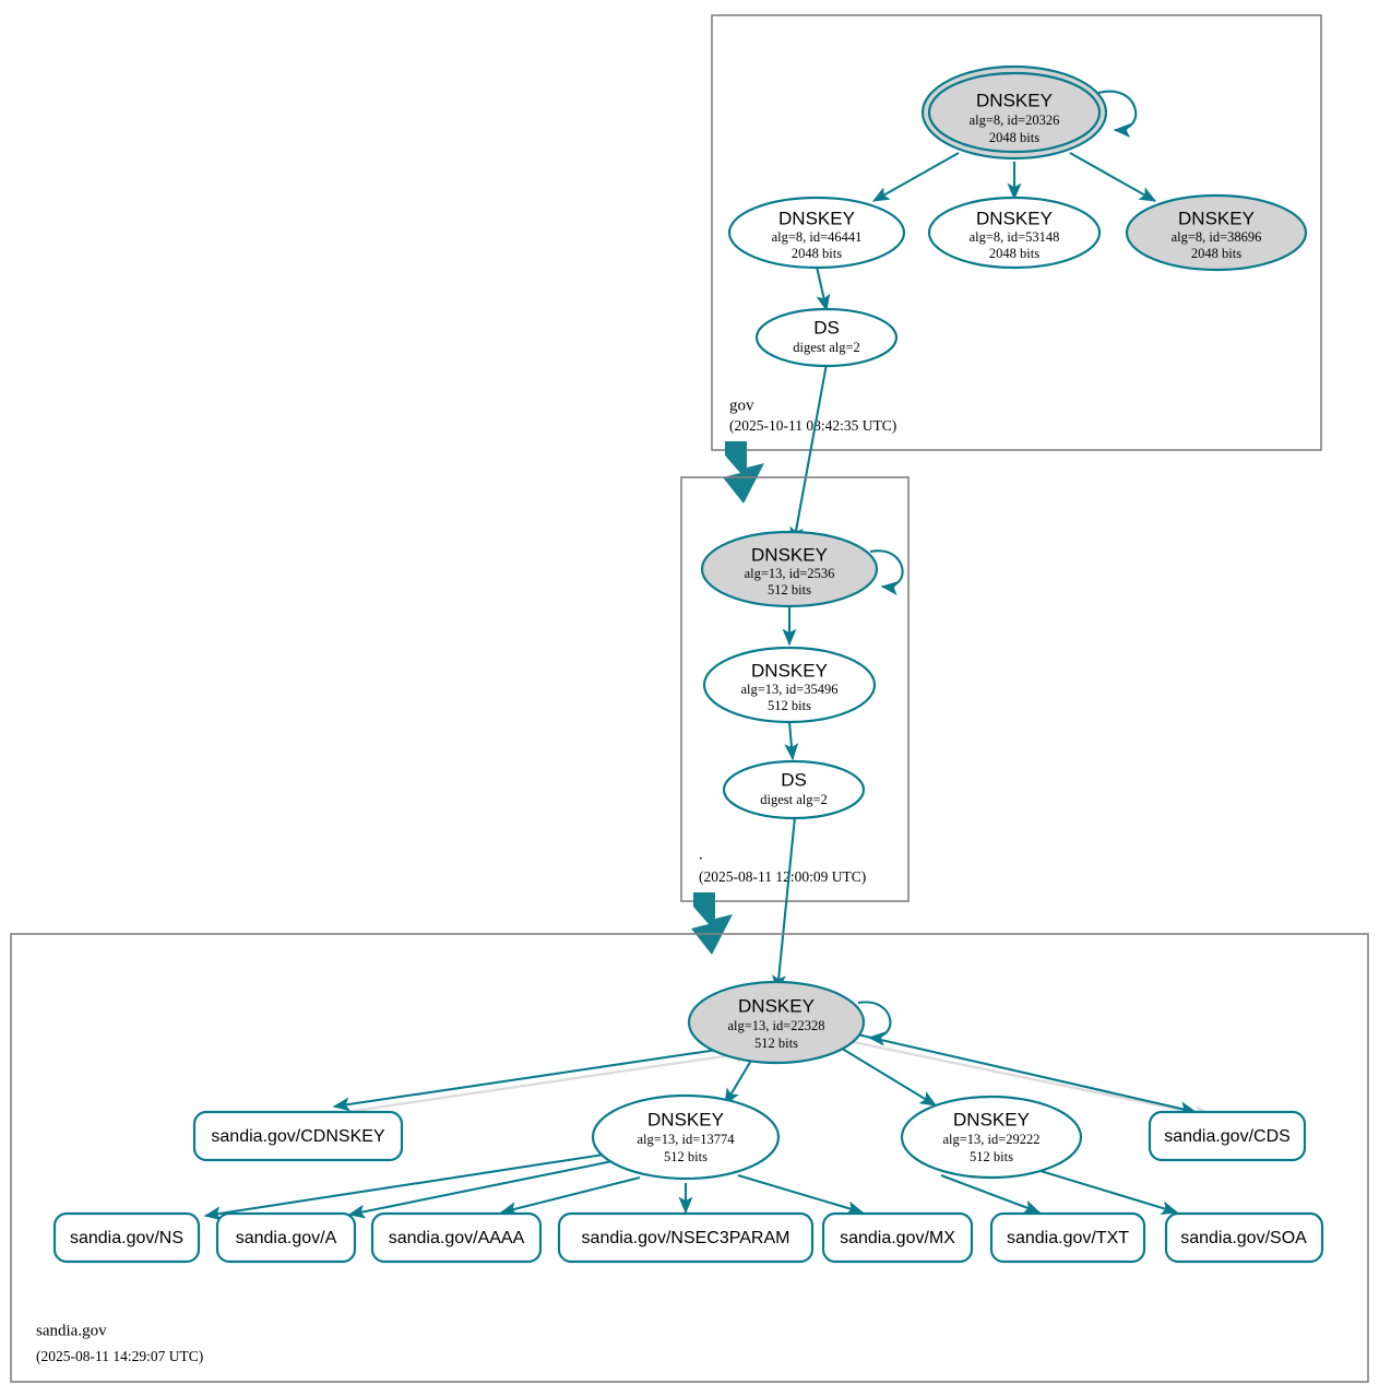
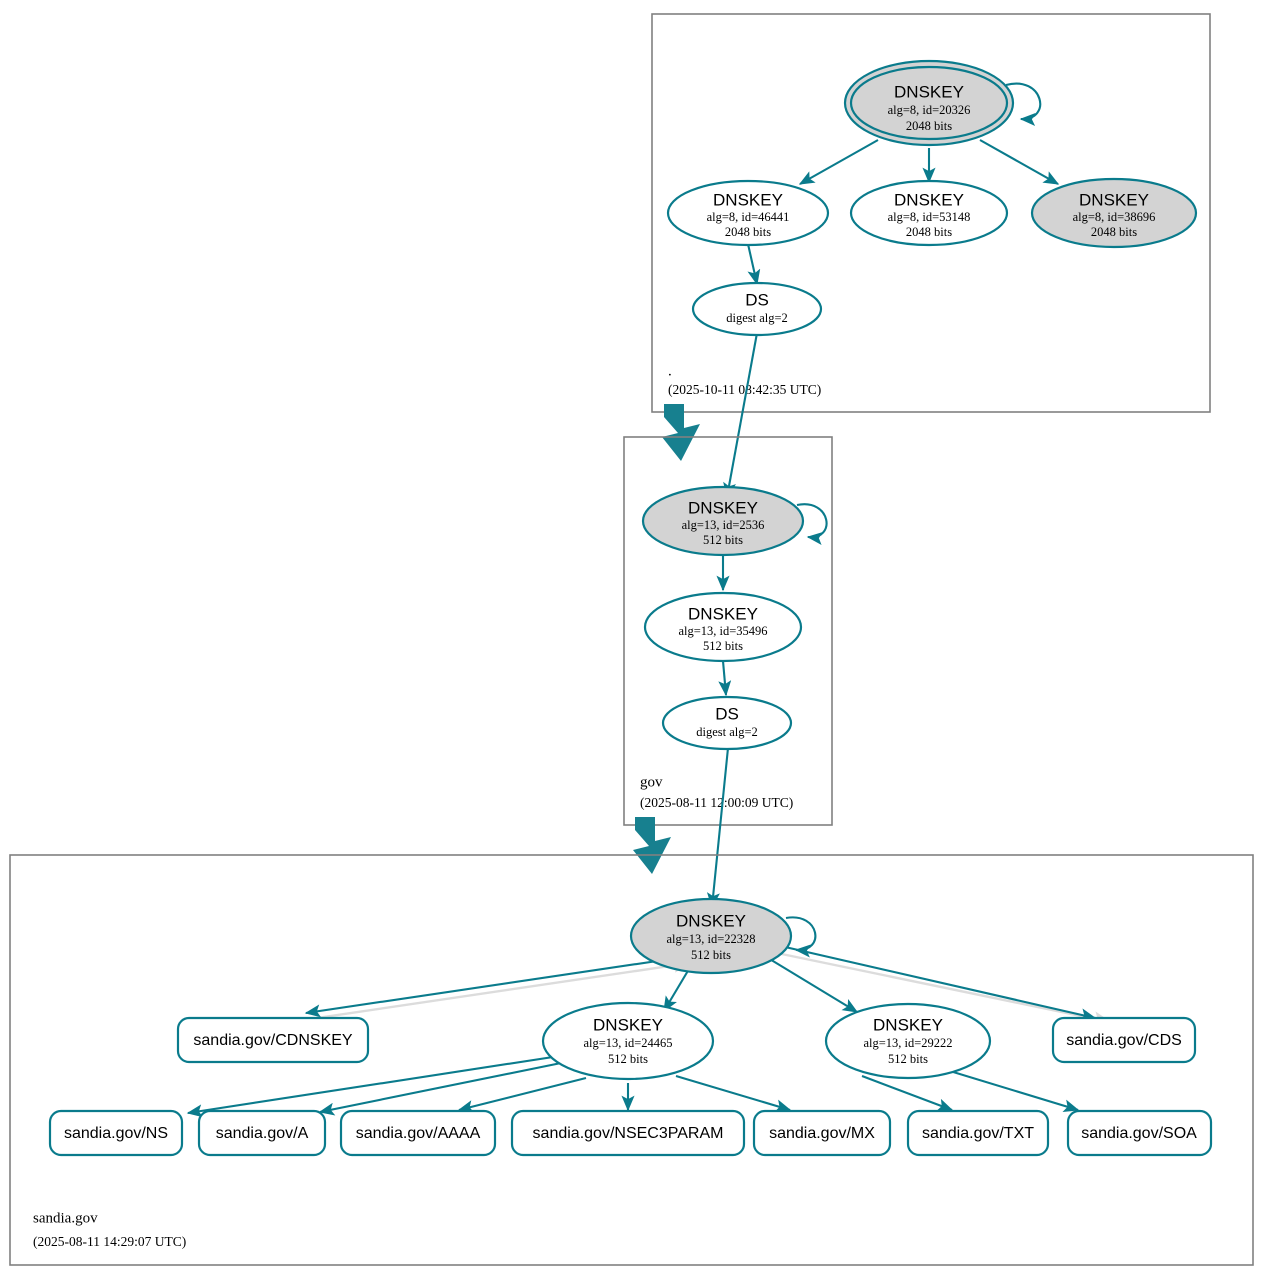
- gov
+ .
  (2025-10-11 08:42:35 UTC)
  DNSKEY
  alg=8, id=20326
  2048 bits
  DNSKEY
  alg=8, id=46441
  2048 bits
  DNSKEY
  alg=8, id=53148
  2048 bits
  DNSKEY
  alg=8, id=38696
  2048 bits
  DS
  digest alg=2
- .
+ gov
  (2025-08-11 12:00:09 UTC)
  DNSKEY
  alg=13, id=2536
  512 bits
  DNSKEY
  alg=13, id=35496
  512 bits
  DS
  digest alg=2
  sandia.gov
  (2025-08-11 14:29:07 UTC)
  DNSKEY
  alg=13, id=22328
  512 bits
  DNSKEY
- alg=13, id=13774
+ alg=13, id=24465
  512 bits
  DNSKEY
  alg=13, id=29222
  512 bits
  sandia.gov/CDNSKEY
  sandia.gov/CDS
  sandia.gov/NS
  sandia.gov/A
  sandia.gov/AAAA
  sandia.gov/NSEC3PARAM
  sandia.gov/MX
  sandia.gov/TXT
  sandia.gov/SOA
